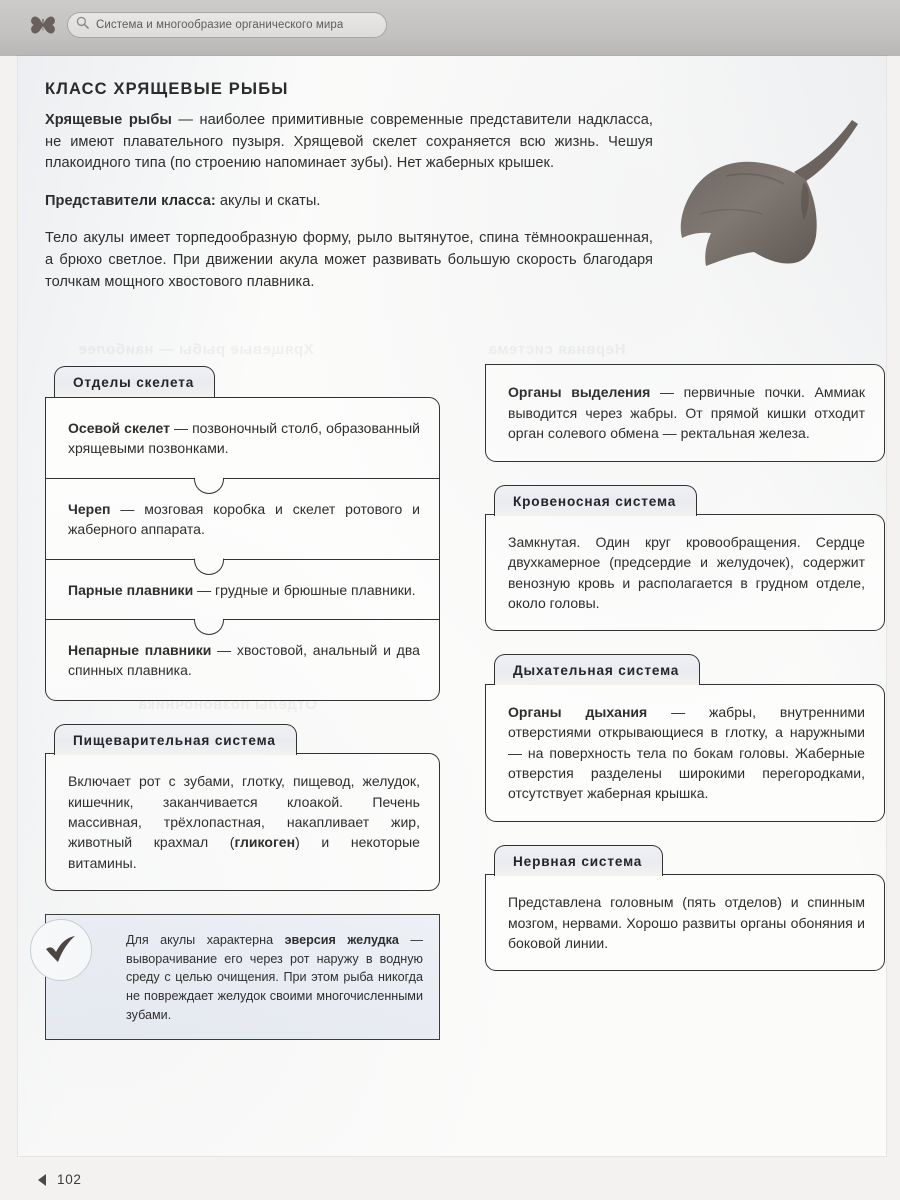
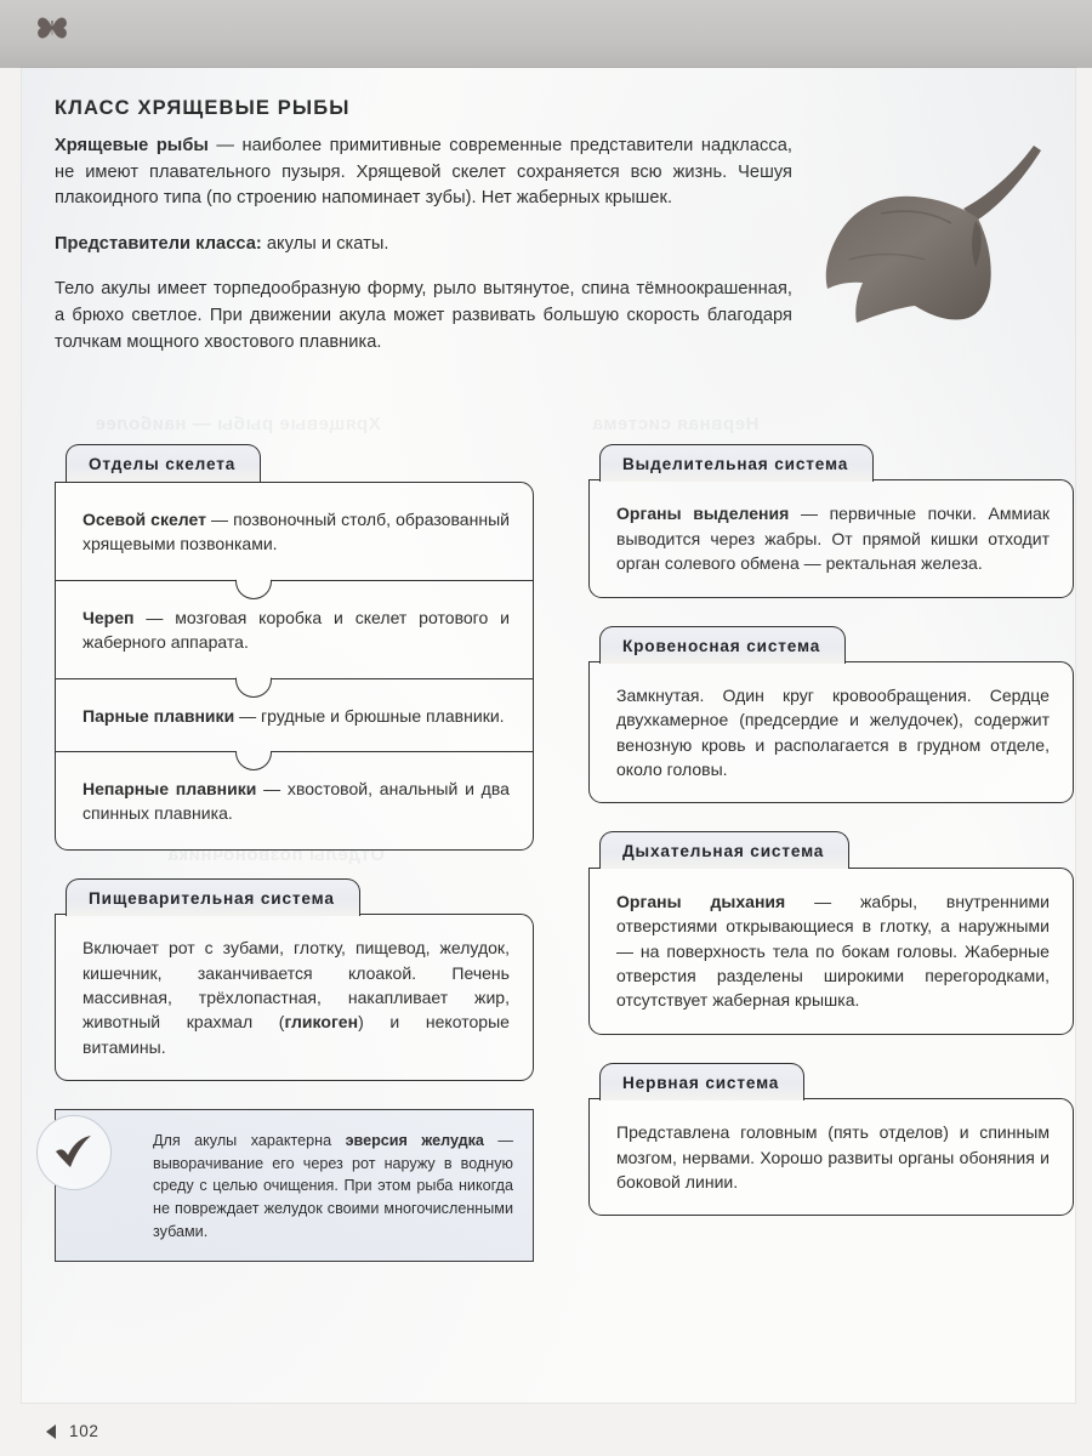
- Система и многообразие органического мира
  Отделы скелета
  Пищеварительная система
+ Выделительная система
  Кровеносная система
  Дыхательная система
  Нервная система
  102
